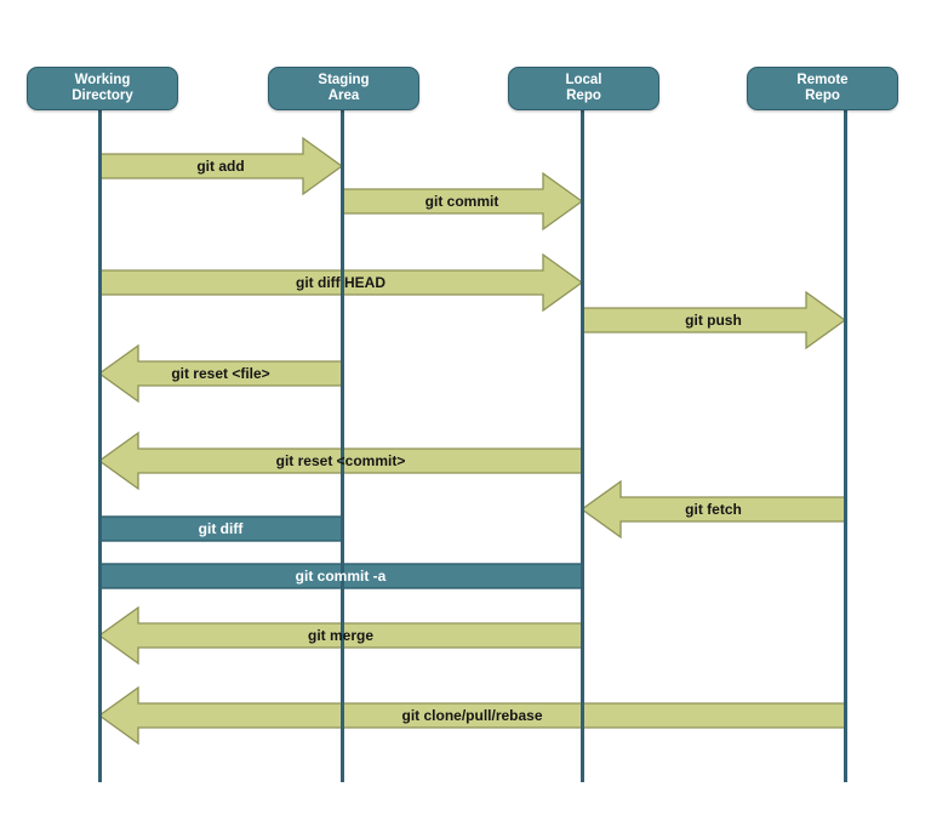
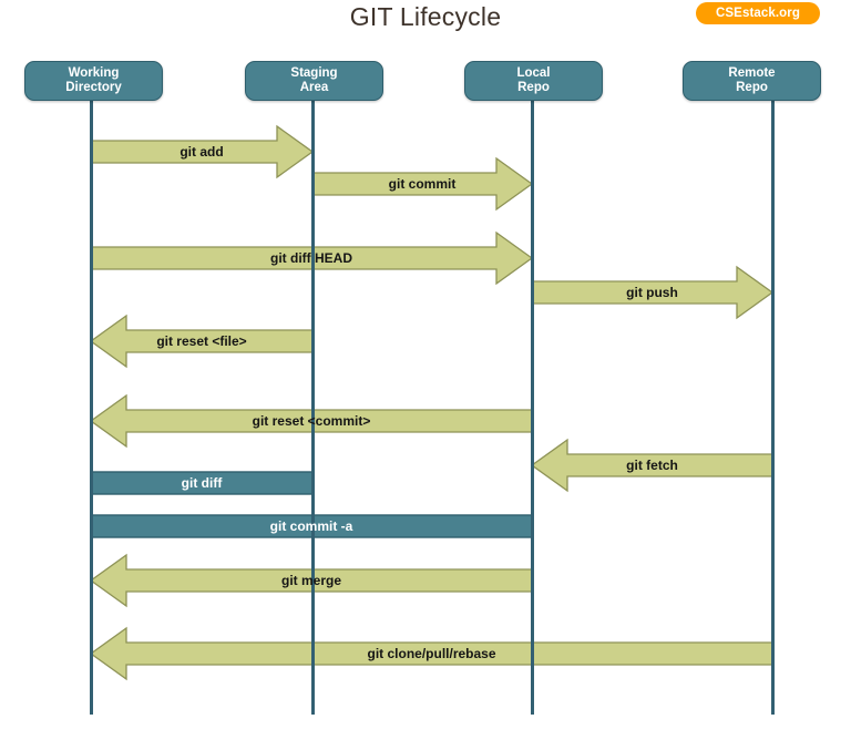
+ GIT Lifecycle
+ CSEstack.org
  Working
  Directory
  Staging
  Area
  Local
  Repo
  Remote
  Repo
  git add
  git commit
  git diff HEAD
  git push
  git reset <file>
  git reset <commit>
  git fetch
  git diff
  git commit -a
  git merge
  git clone/pull/rebase
